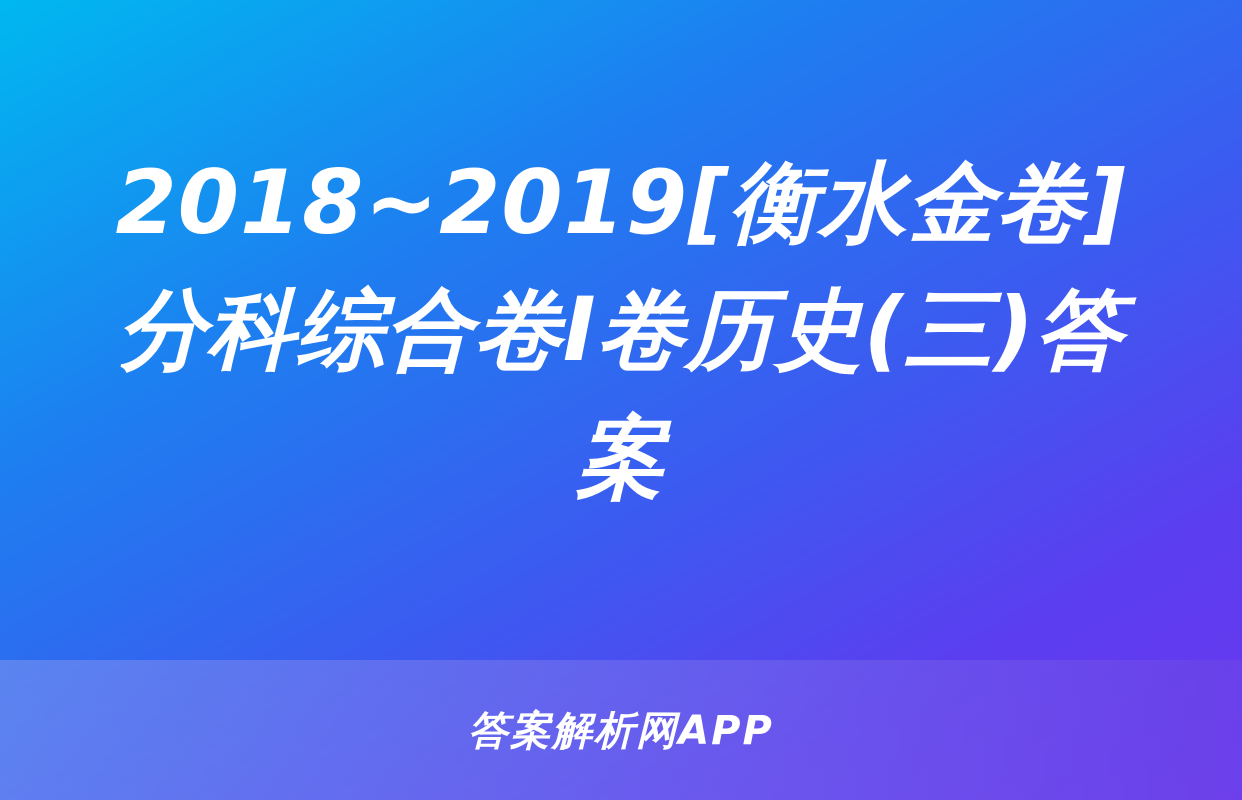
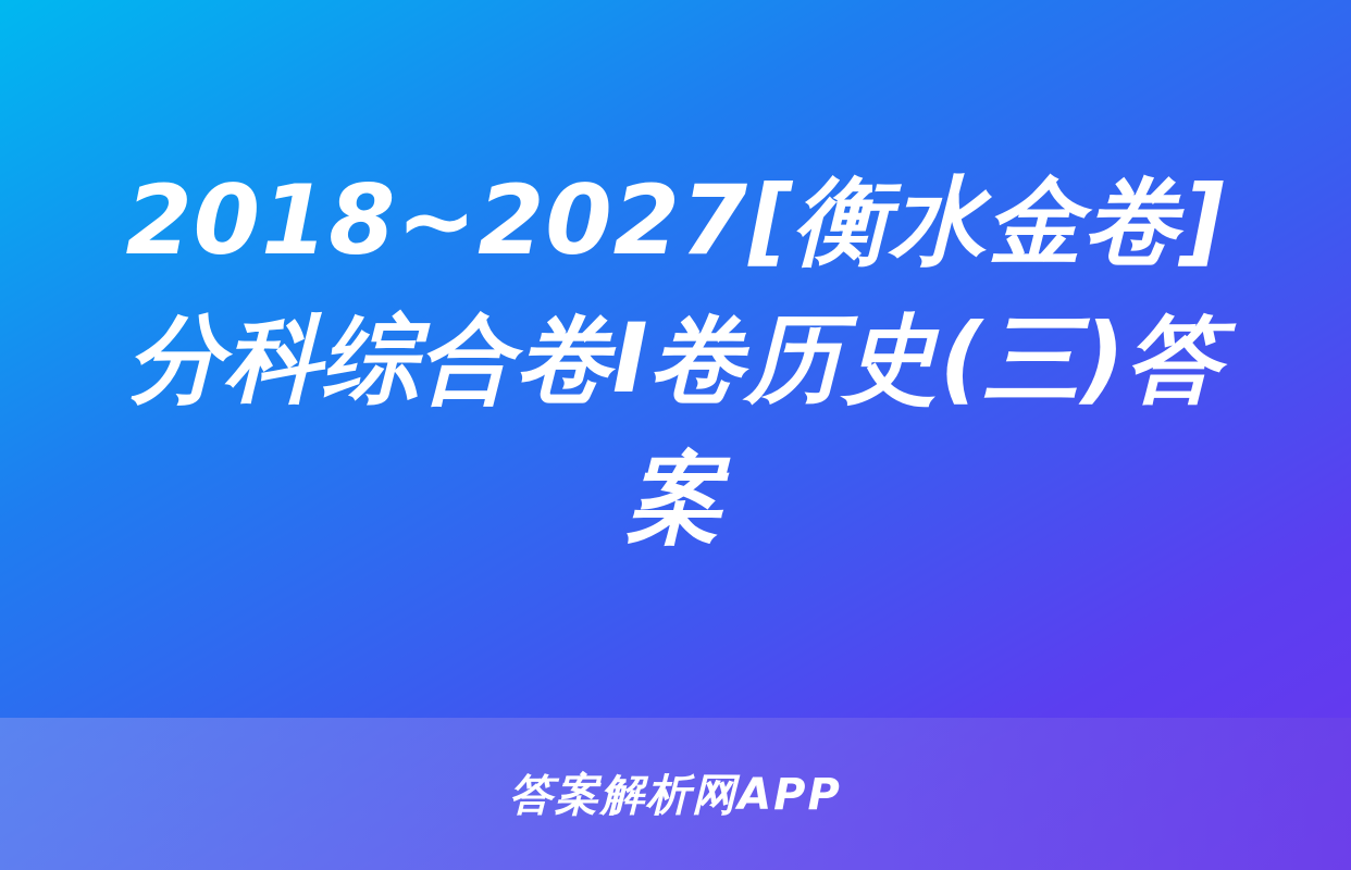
- 2018~2019[衡水金卷]分科综合卷I卷历史(三)答案
+ 2018~2027[衡水金卷]分科综合卷I卷历史(三)答案
  答案解析网APP
